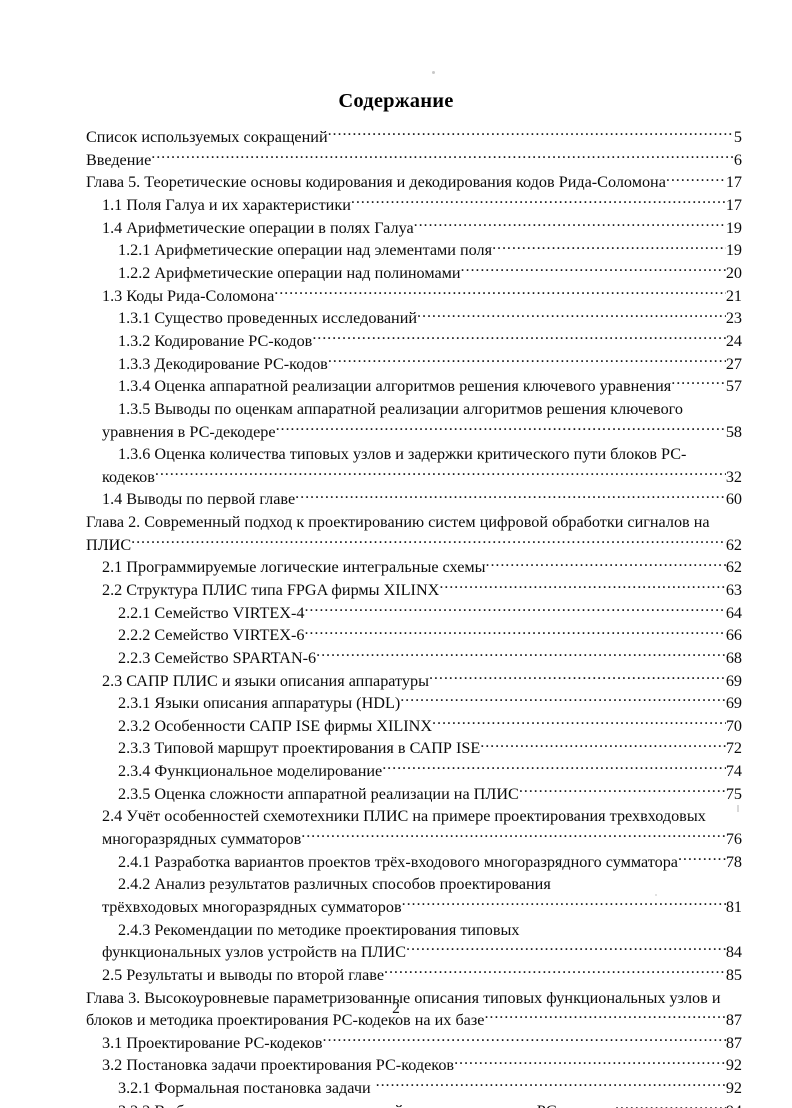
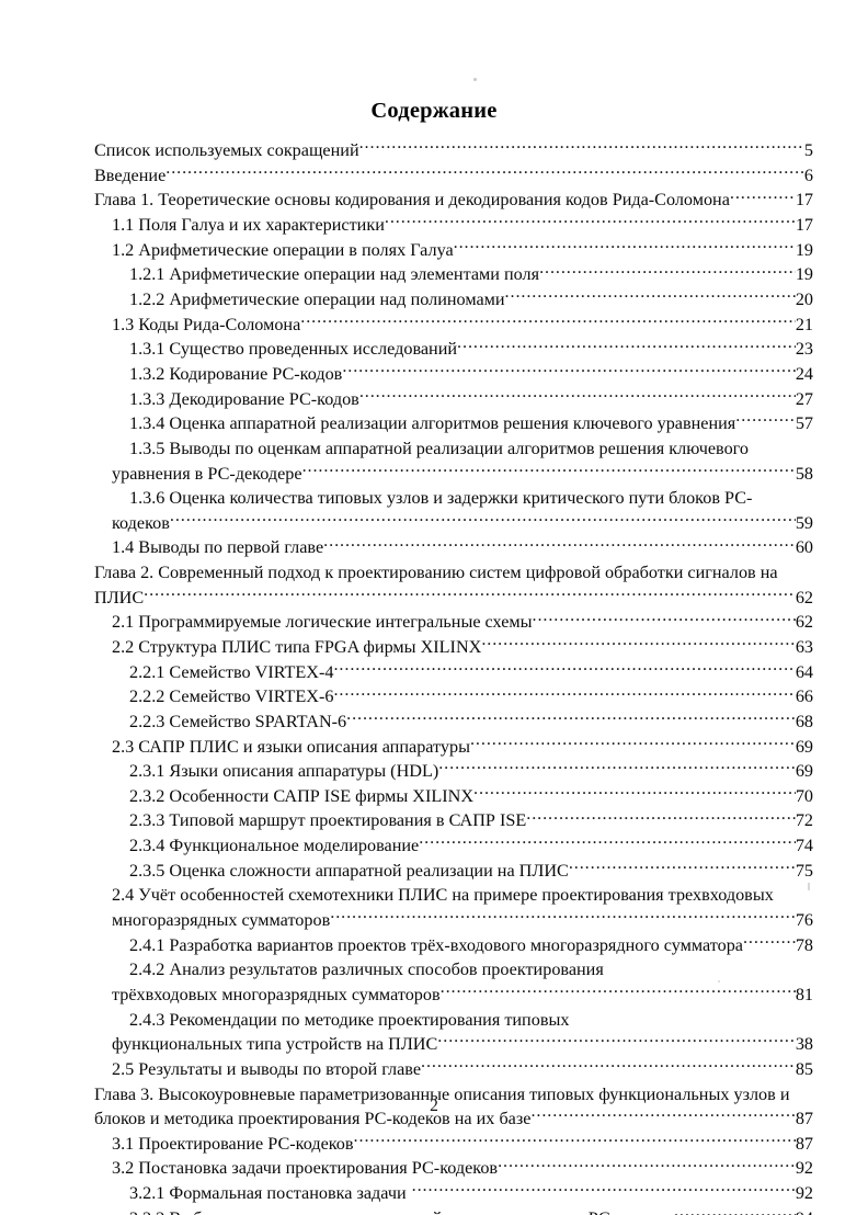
  Содержание
  Список используемых сокращений
  5
  Введение
  6
- Глава 5. Теоретические основы кодирования и декодирования кодов Рида-Соломона
+ Глава 1. Теоретические основы кодирования и декодирования кодов Рида-Соломона
  17
  1.1 Поля Галуа и их характеристики
  17
- 1.4 Арифметические операции в полях Галуа
+ 1.2 Арифметические операции в полях Галуа
  19
  1.2.1 Арифметические операции над элементами поля
  19
  1.2.2 Арифметические операции над полиномами
  20
  1.3 Коды Рида-Соломона
  21
  1.3.1 Существо проведенных исследований
  23
  1.3.2 Кодирование РС-кодов
  24
  1.3.3 Декодирование РС-кодов
  27
  1.3.4 Оценка аппаратной реализации алгоритмов решения ключевого уравнения
  57
  1.3.5 Выводы по оценкам аппаратной реализации алгоритмов решения ключевого
  уравнения в РС-декодере
  58
  1.3.6 Оценка количества типовых узлов и задержки критического пути блоков РС-
  кодеков
- 32
+ 59
  1.4 Выводы по первой главе
  60
  Глава 2. Современный подход к проектированию систем цифровой обработки сигналов на
  ПЛИС
  62
  2.1 Программируемые логические интегральные схемы
  62
  2.2 Структура ПЛИС типа FPGA фирмы XILINX
  63
  2.2.1 Семейство VIRTEX-4
  64
  2.2.2 Семейство VIRTEX-6
  66
  2.2.3 Семейство SPARTAN-6
  68
  2.3 САПР ПЛИС и языки описания аппаратуры
  69
  2.3.1 Языки описания аппаратуры (HDL)
  69
  2.3.2 Особенности САПР ISE фирмы XILINX
  70
  2.3.3 Типовой маршрут проектирования в САПР ISE
  72
  2.3.4 Функциональное моделирование
  74
  2.3.5 Оценка сложности аппаратной реализации на ПЛИС
  75
  2.4 Учёт особенностей схемотехники ПЛИС на примере проектирования трехвходовых
  многоразрядных сумматоров
  76
  2.4.1 Разработка вариантов проектов трёх-входового многоразрядного сумматора
  78
  2.4.2 Анализ результатов различных способов проектирования
  трёхвходовых многоразрядных сумматоров
  81
  2.4.3 Рекомендации по методике проектирования типовых
- функциональных узлов устройств на ПЛИС
+ функциональных типа устройств на ПЛИС
- 84
+ 38
  2.5 Результаты и выводы по второй главе
  85
  Глава 3. Высокоуровневые параметризованные описания типовых функциональных узлов и
  блоков и методика проектирования РС-кодеков на их базе
  87
  3.1 Проектирование РС-кодеков
  87
  3.2 Постановка задачи проектирования РС-кодеков
  92
  3.2.1 Формальная постановка задачи
  92
  2
